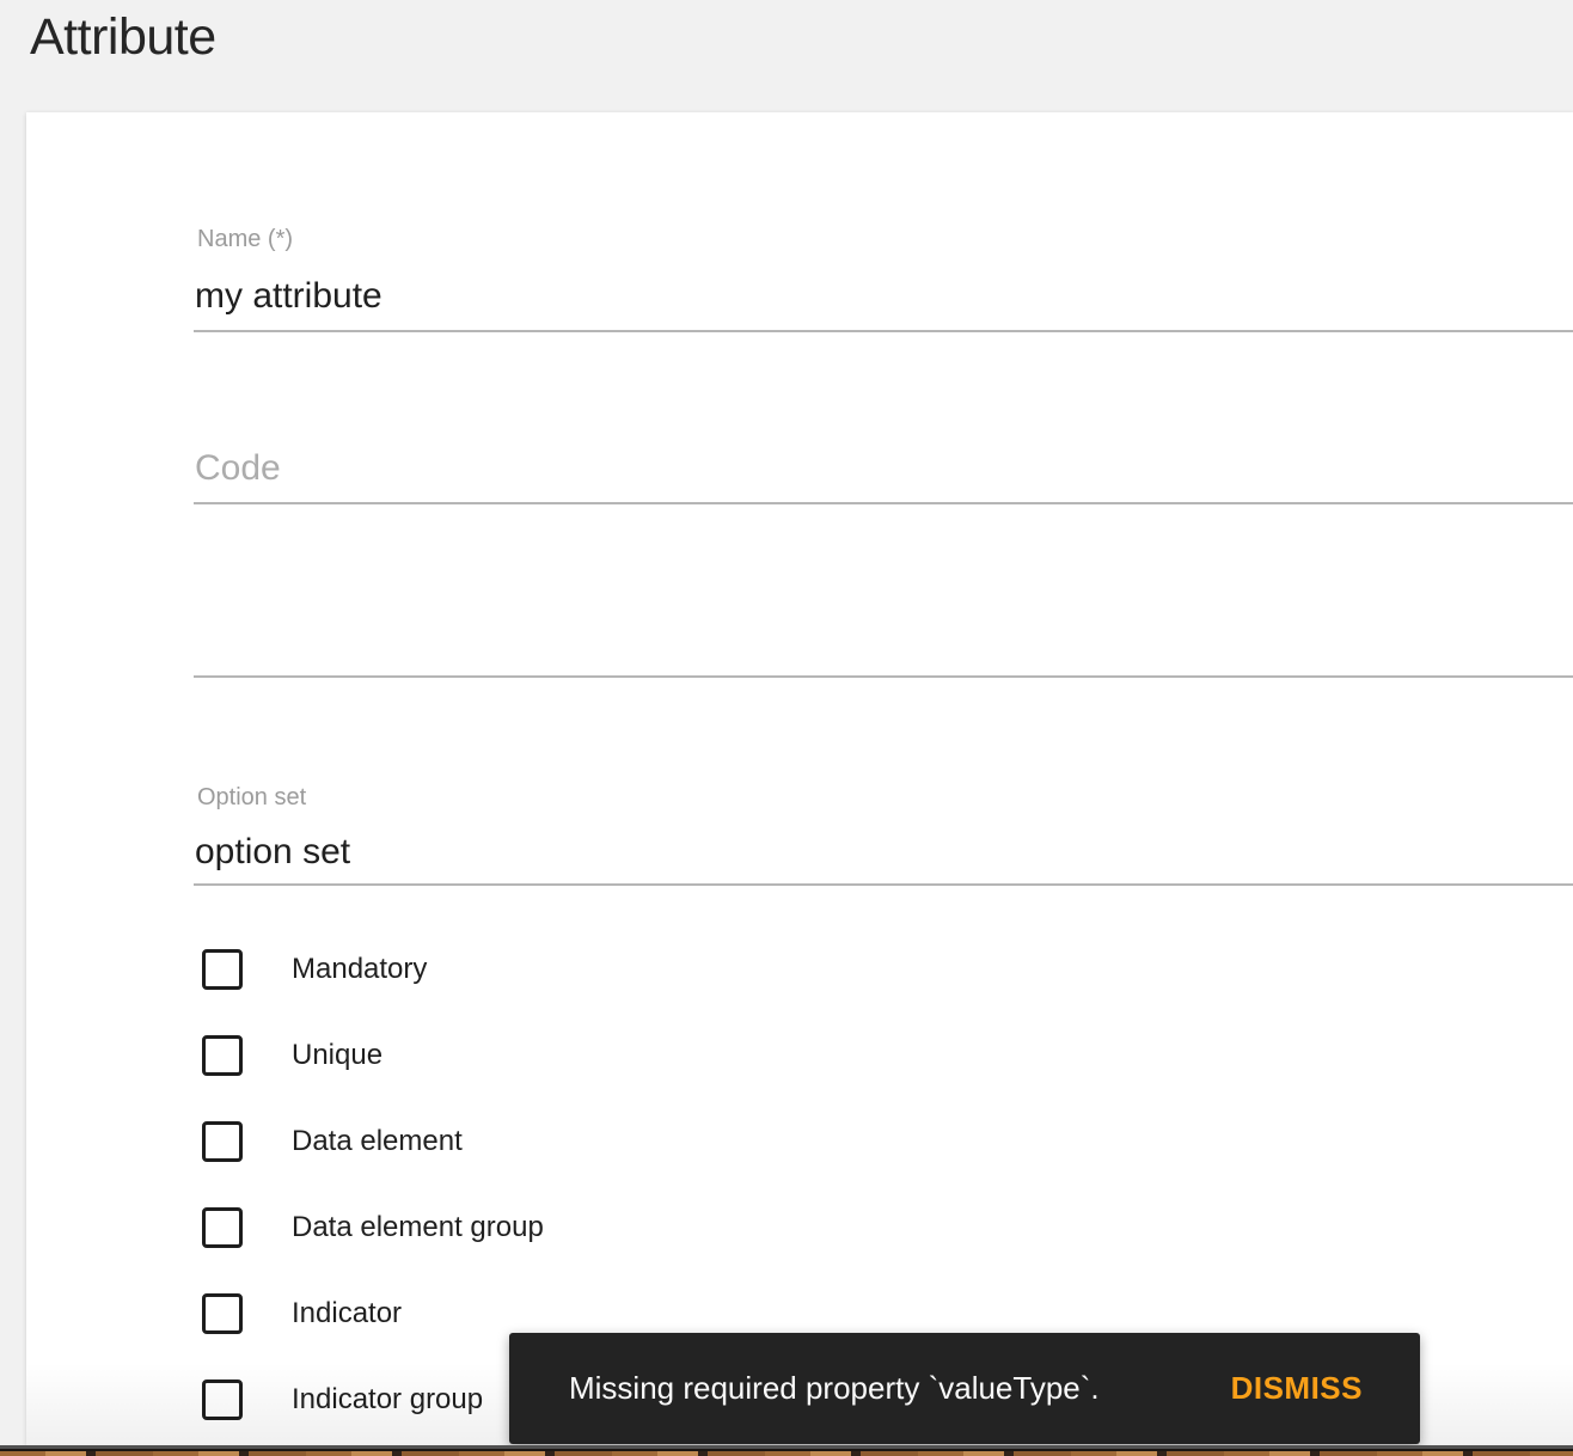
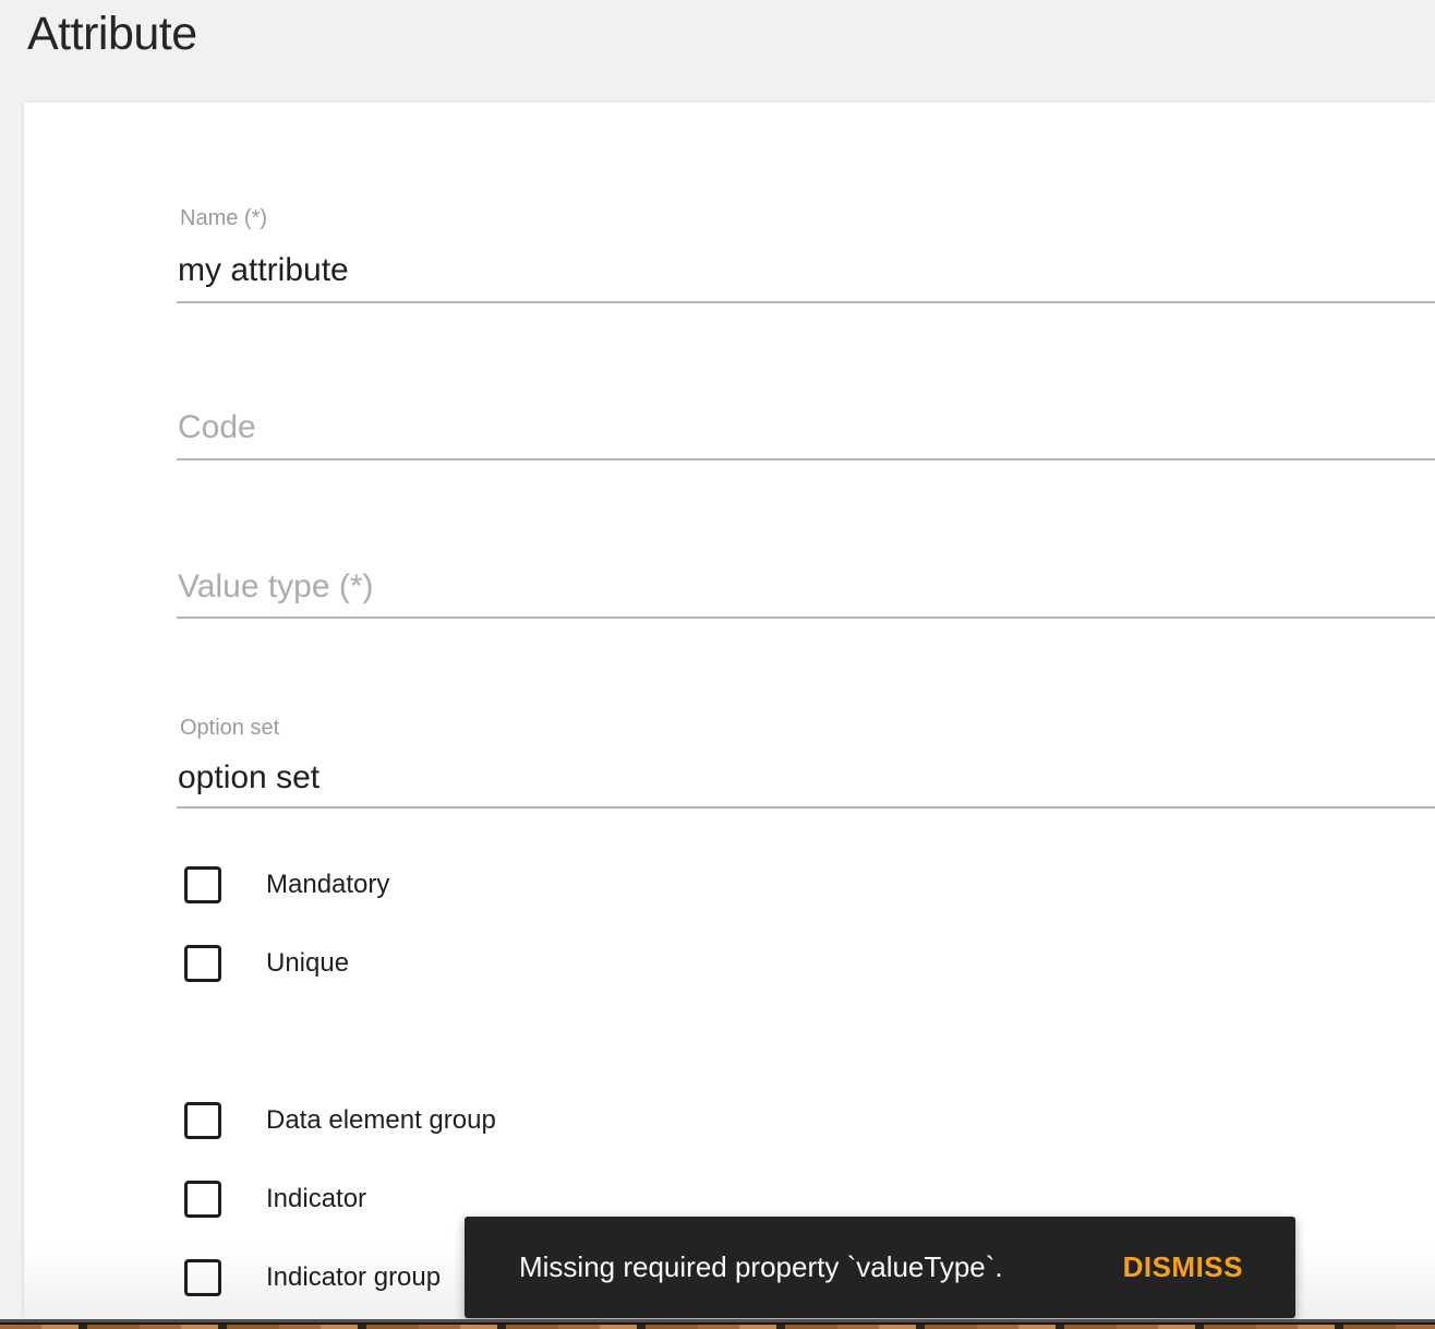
  Attribute
  Name (*)
  my attribute
  Code
+ Value type (*)
  Option set
  option set
  Mandatory
  Unique
- Data element
  Data element group
  Indicator
  Missing required property `valueType`.
  DISMISS
